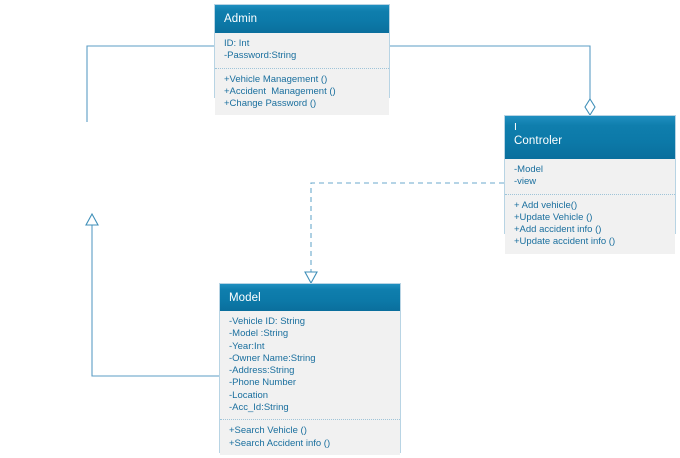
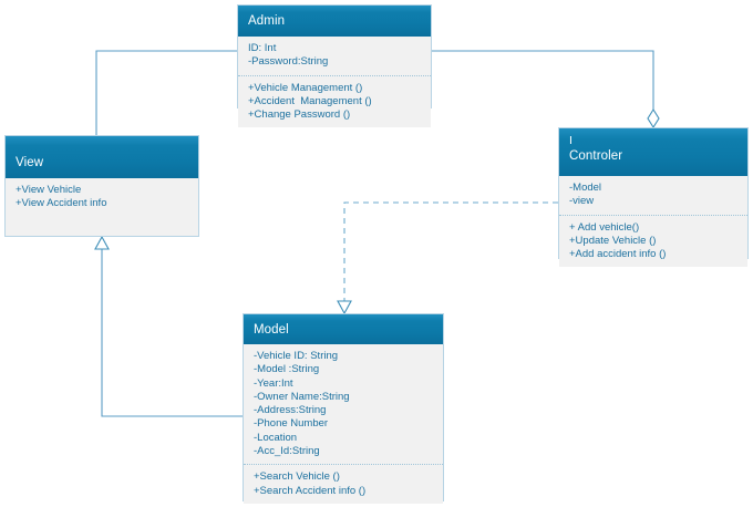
  Admin
  ID: Int
  -Password:String
  +Vehicle Management ()
  +Accident Management ()
  +Change Password ()
+ View
+ +View Vehicle
+ +View Accident info
  I
  Controler
  -Model
  -view
  + Add vehicle()
  +Update Vehicle ()
  +Add accident info ()
- +Update accident info ()
  Model
  -Vehicle ID: String
  -Model :String
  -Year:Int
  -Owner Name:String
  -Address:String
  -Phone Number
  -Location
  -Acc_Id:String
  +Search Vehicle ()
  +Search Accident info ()
